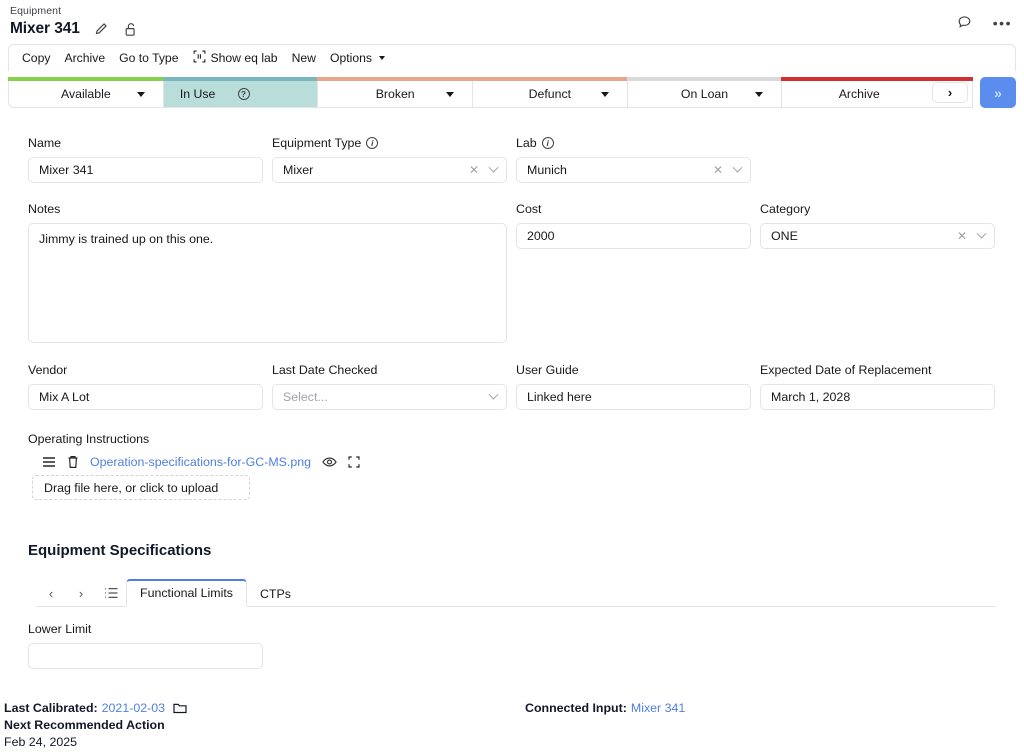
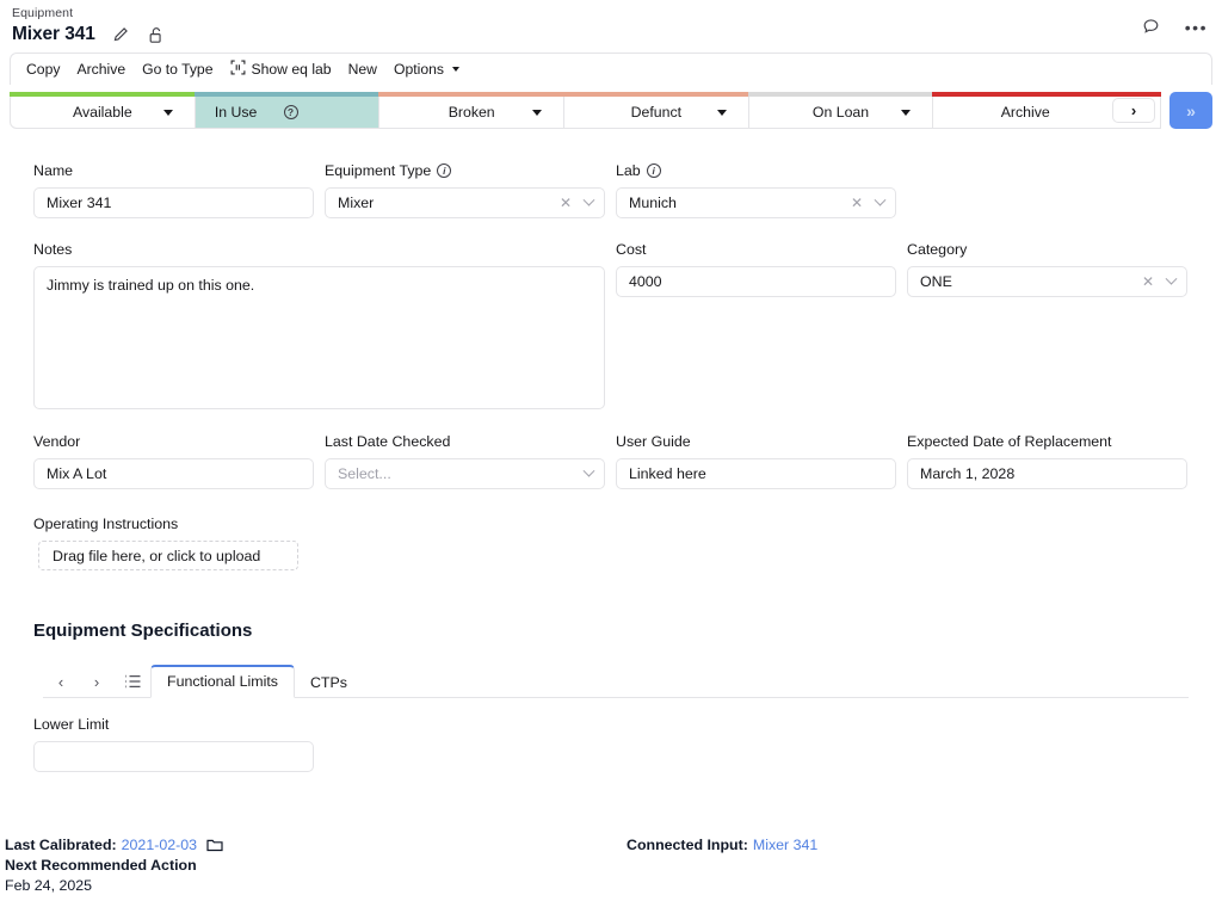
  Equipment
  Mixer 341
  •••
  Copy
  Archive
  Go to Type
  Show eq lab
  New
  Options
  Available
  In Use
  ?
  Broken
  Defunct
  On Loan
  Archive
  ›
  »
  Name
  Mixer 341
  Equipment Type
  i
  Mixer
  ✕
  Lab
  i
  Munich
  ✕
  Notes
  Jimmy is trained up on this one.
  Cost
- 2000
+ 4000
  Category
  ONE
  ✕
  Vendor
  Mix A Lot
  Last Date Checked
  Select...
  User Guide
  Linked here
  Expected Date of Replacement
  March 1, 2028
  Operating Instructions
- Operation-specifications-for-GC-MS.png
  Drag file here, or click to upload
  Equipment Specifications
  ‹
  ›
  Functional Limits
  CTPs
  Lower Limit
  Last Calibrated:
  2021-02-03
  Next Recommended Action
  Feb 24, 2025
  Connected Input:
  Mixer 341
